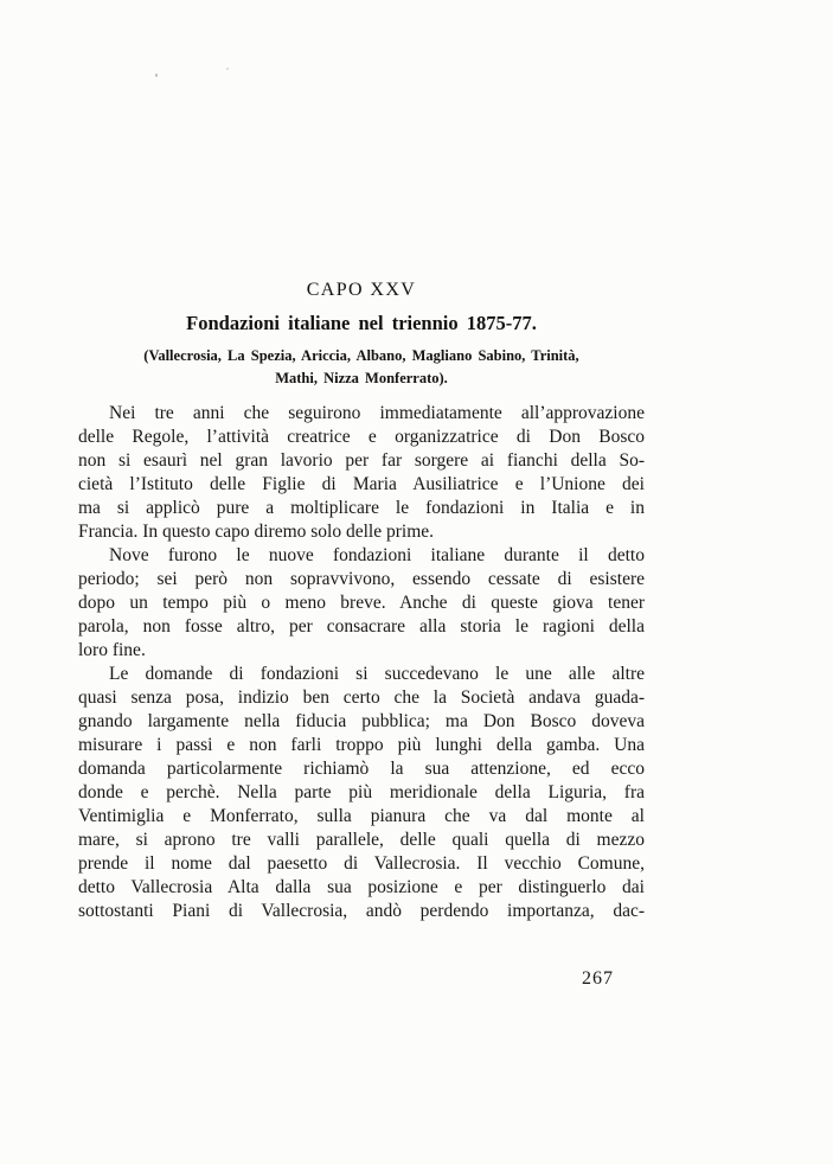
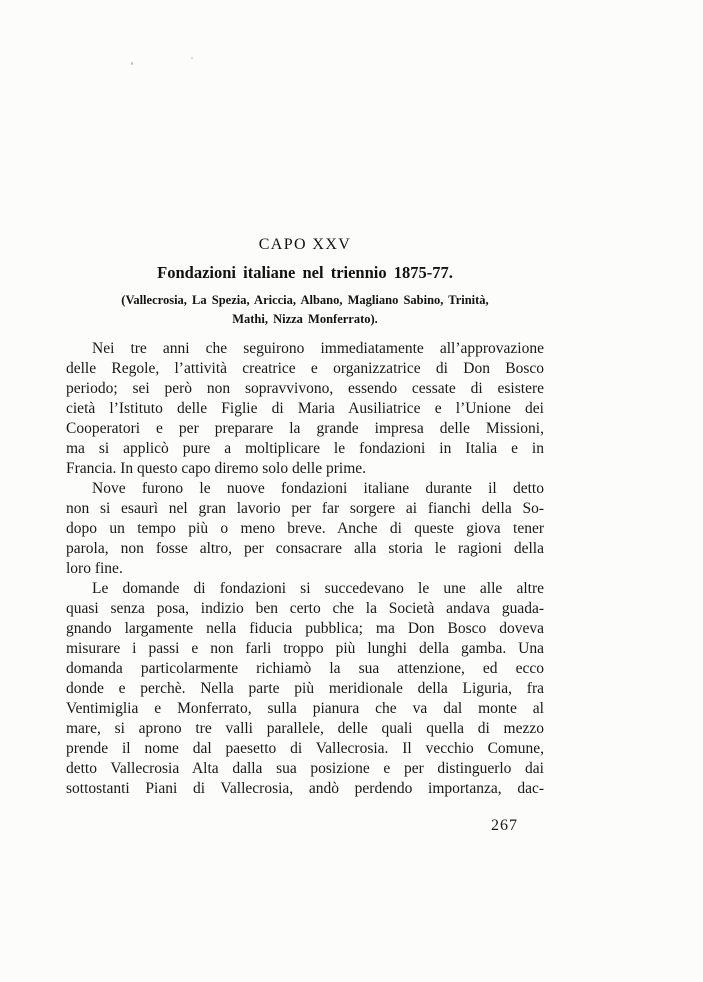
  CAPO XXV
  Fondazioni italiane nel triennio 1875-77.
  (Vallecrosia, La Spezia, Ariccia, Albano, Magliano Sabino, Trinità,
  Mathi, Nizza Monferrato).
  Nei tre anni che seguirono immediatamente all’approvazione
  delle Regole, l’attività creatrice e organizzatrice di Don Bosco
- non si esaurì nel gran lavorio per far sorgere ai fianchi della So-
+ periodo; sei però non sopravvivono, essendo cessate di esistere
  cietà l’Istituto delle Figlie di Maria Ausiliatrice e l’Unione dei
+ Cooperatori e per preparare la grande impresa delle Missioni,
  ma si applicò pure a moltiplicare le fondazioni in Italia e in
  Francia. In questo capo diremo solo delle prime.
  Nove furono le nuove fondazioni italiane durante il detto
- periodo; sei però non sopravvivono, essendo cessate di esistere
+ non si esaurì nel gran lavorio per far sorgere ai fianchi della So-
  dopo un tempo più o meno breve. Anche di queste giova tener
  parola, non fosse altro, per consacrare alla storia le ragioni della
  loro fine.
  Le domande di fondazioni si succedevano le une alle altre
  quasi senza posa, indizio ben certo che la Società andava guada-
  gnando largamente nella fiducia pubblica; ma Don Bosco doveva
  misurare i passi e non farli troppo più lunghi della gamba. Una
  domanda particolarmente richiamò la sua attenzione, ed ecco
  donde e perchè. Nella parte più meridionale della Liguria, fra
  Ventimiglia e Monferrato, sulla pianura che va dal monte al
  mare, si aprono tre valli parallele, delle quali quella di mezzo
  prende il nome dal paesetto di Vallecrosia. Il vecchio Comune,
  detto Vallecrosia Alta dalla sua posizione e per distinguerlo dai
  sottostanti Piani di Vallecrosia, andò perdendo importanza, dac-
  267
